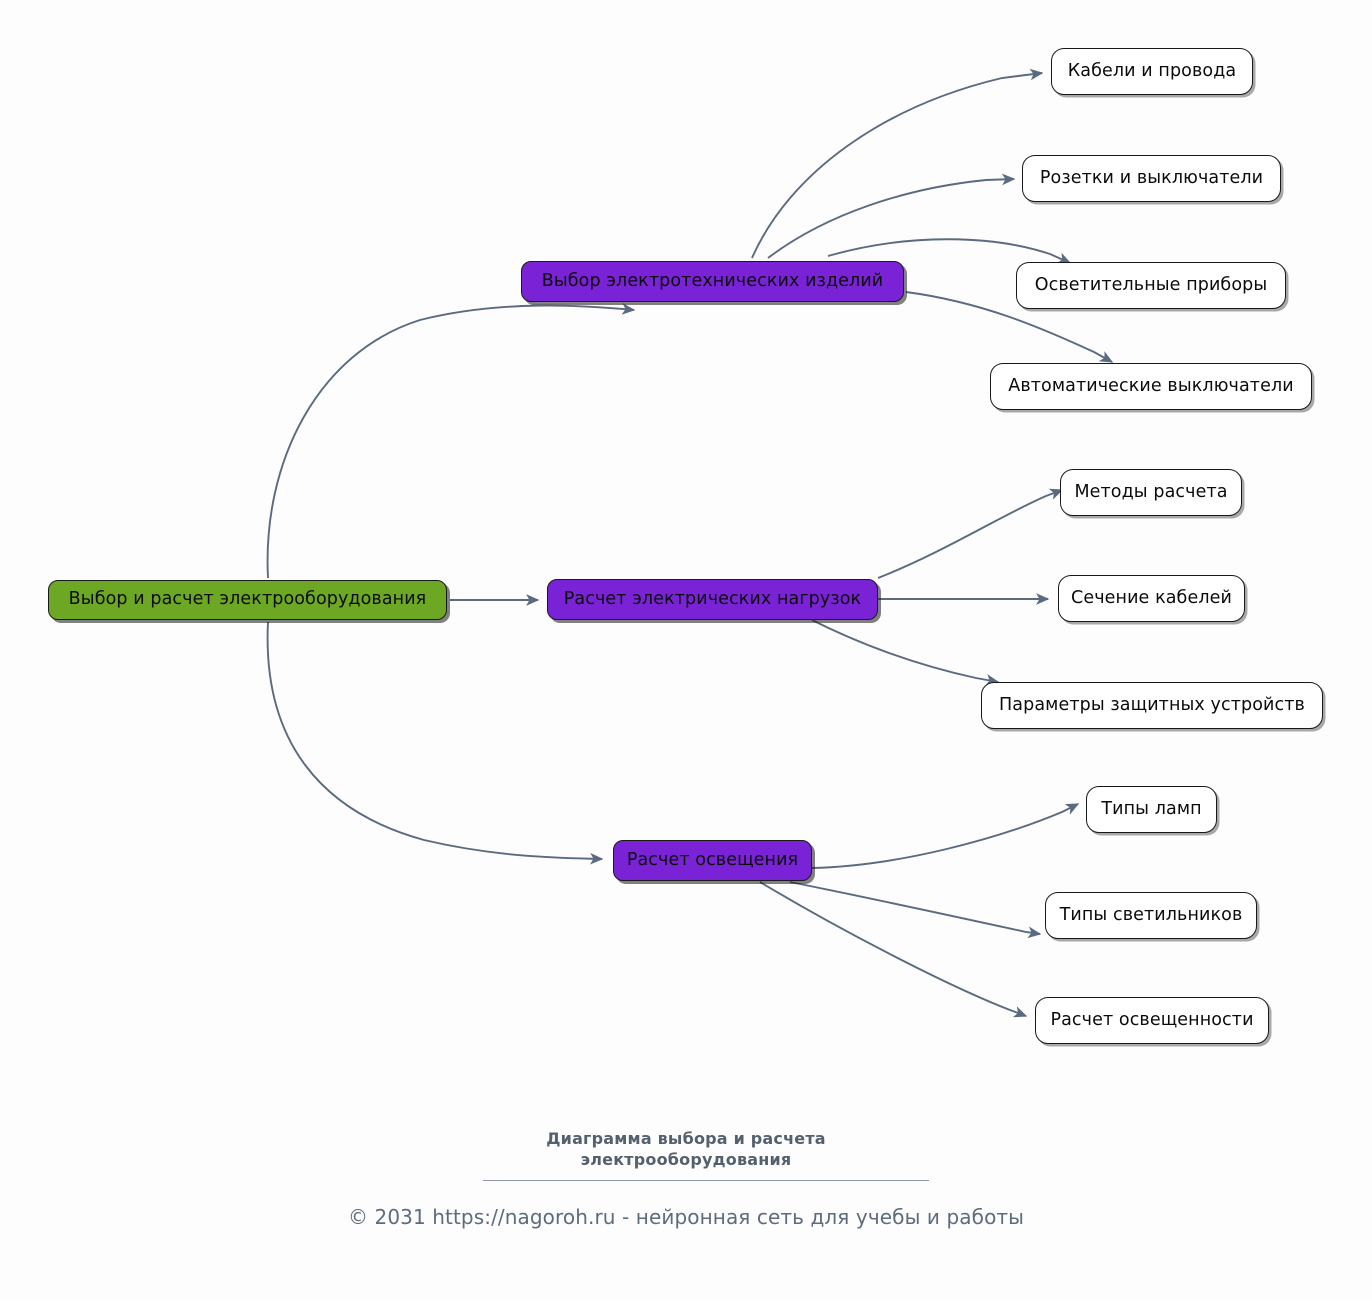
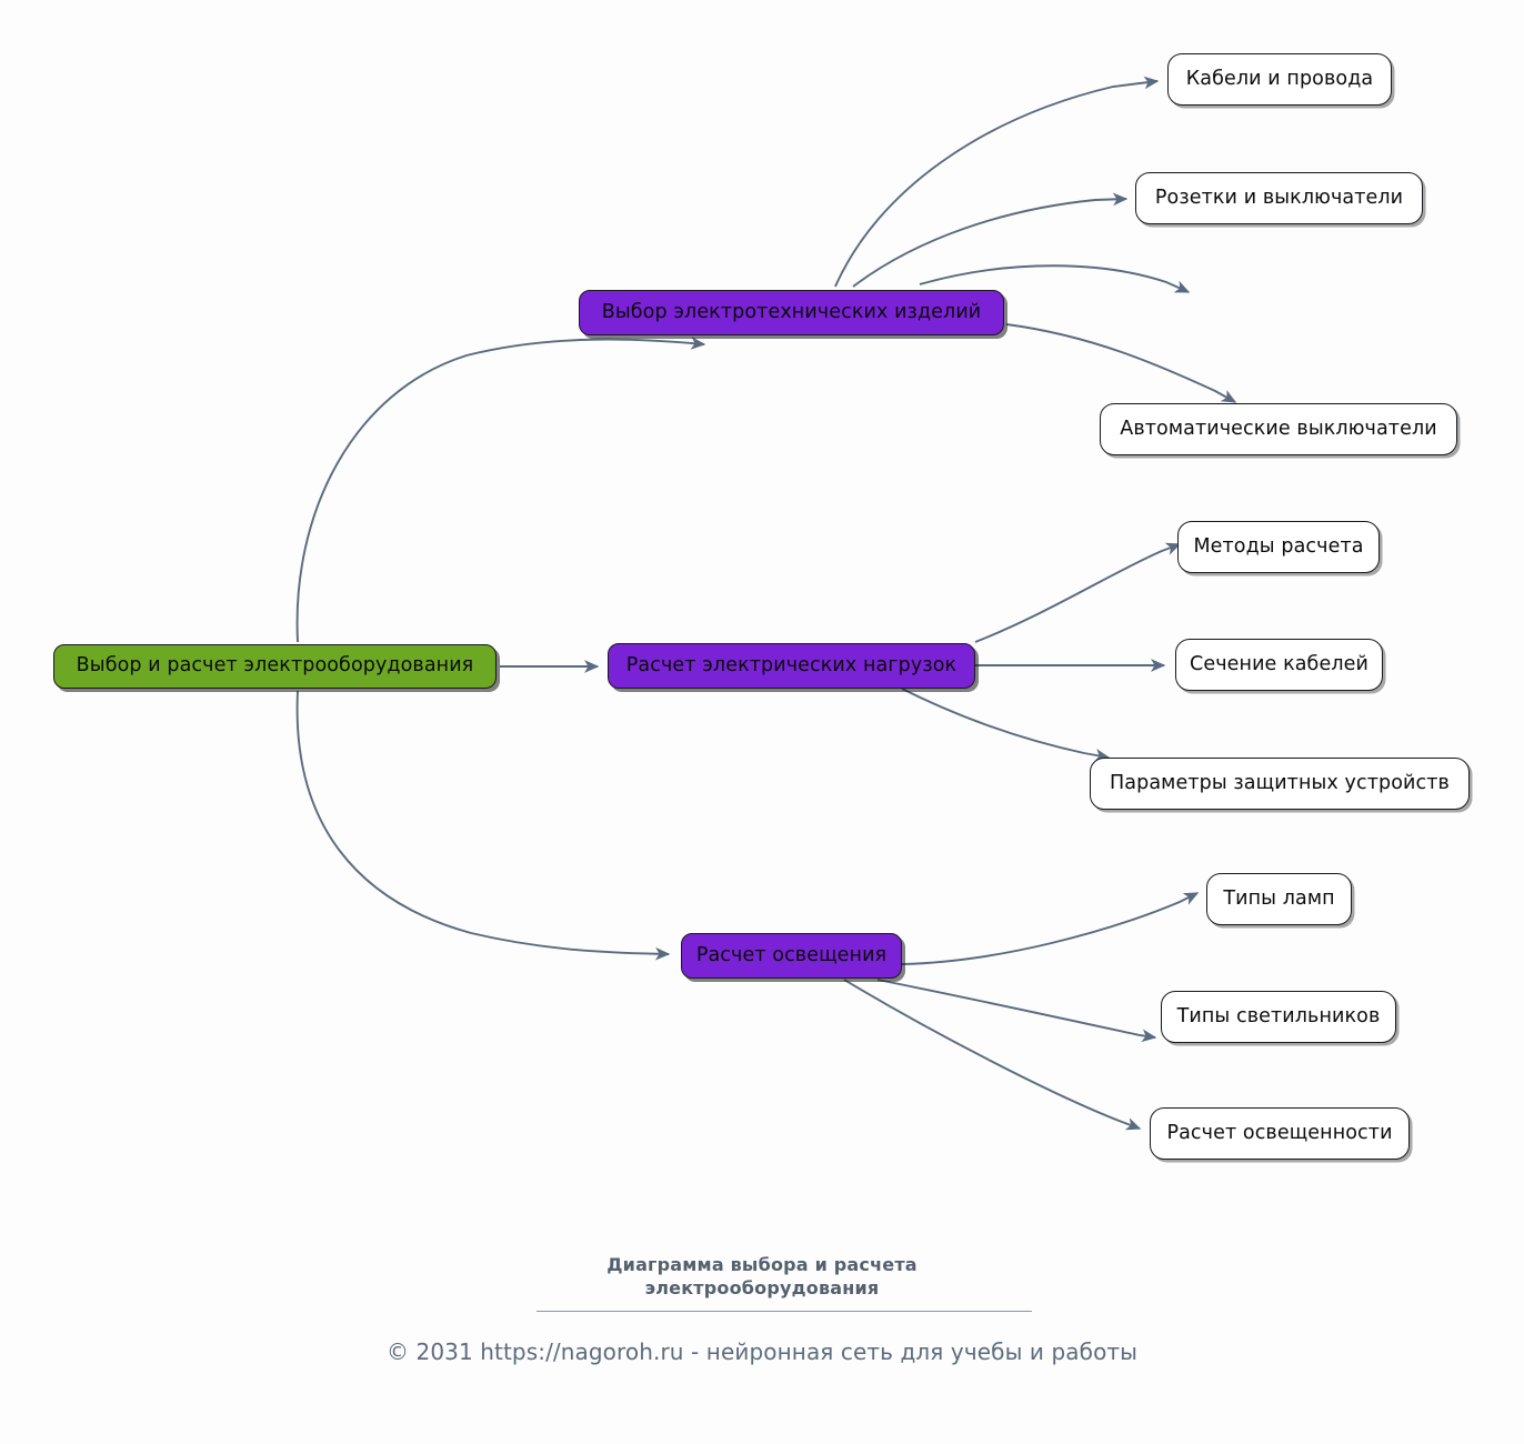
  Выбор и расчет электрооборудования
  Выбор электротехнических изделий
  Кабели и провода
  Розетки и выключатели
- Осветительные приборы
  Автоматические выключатели
  Расчет электрических нагрузок
  Методы расчета
  Сечение кабелей
  Параметры защитных устройств
  Расчет освещения
  Типы ламп
  Типы светильников
  Расчет освещенности
  Диаграмма выбора и расчета
  электрооборудования
  © 2031 https://nagoroh.ru - нейронная сеть для учебы и работы
